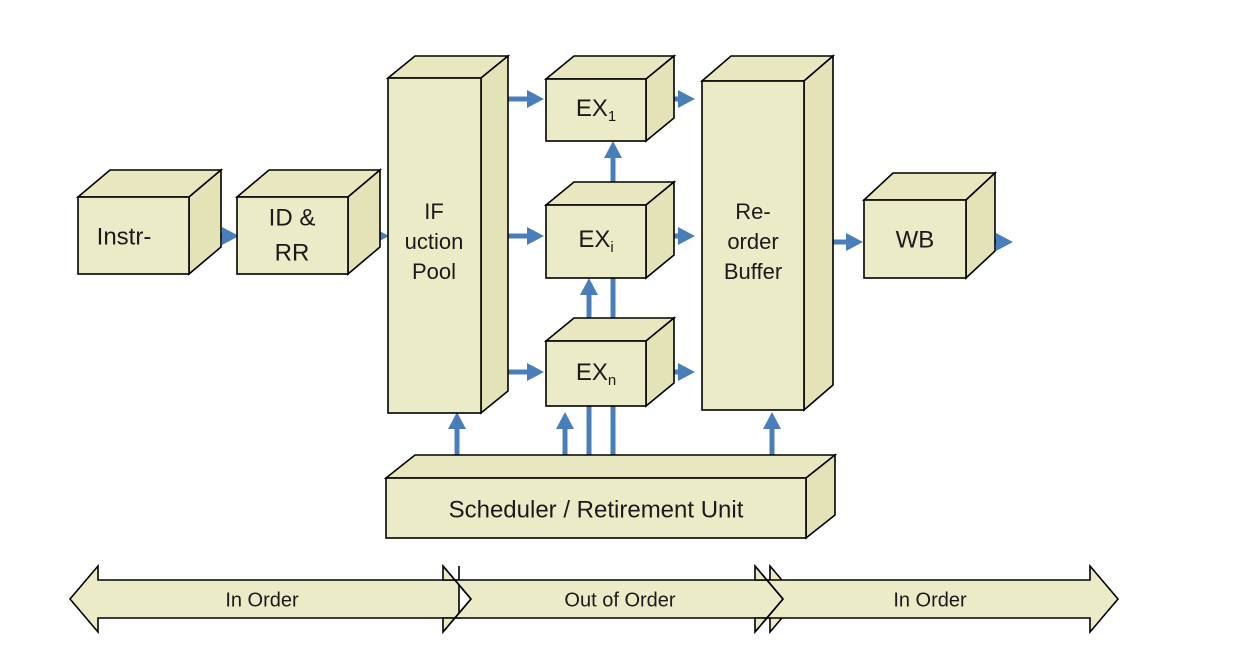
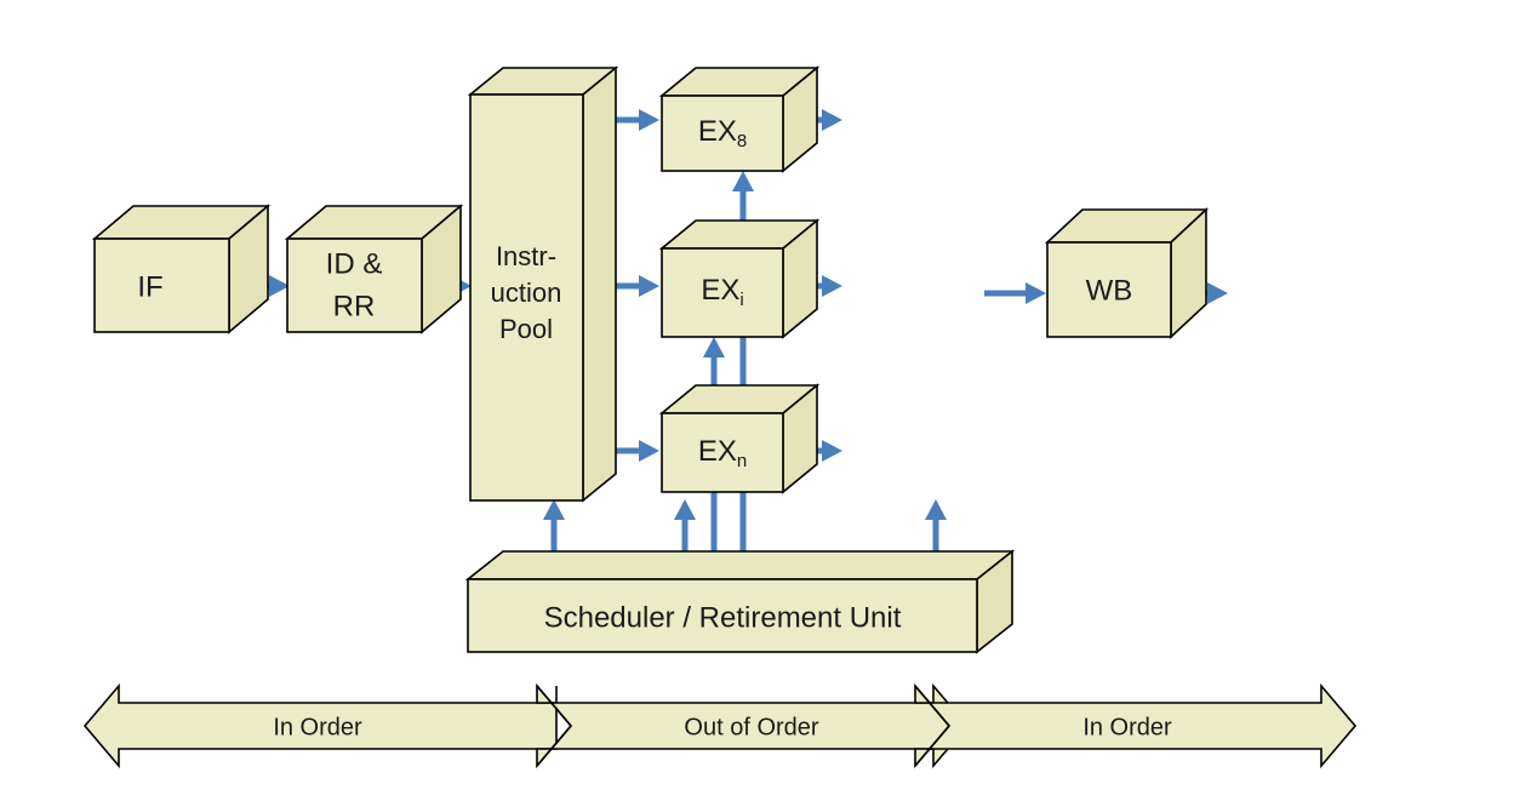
- Instr-
+ IF
  ID &
  RR
- IF
+ Instr-
  uction
  Pool
- EX1
+ EX8
  EXi
  EXn
- Re-
- order
- Buffer
  WB
  Scheduler / Retirement Unit
  In Order
  Out of Order
  In Order
